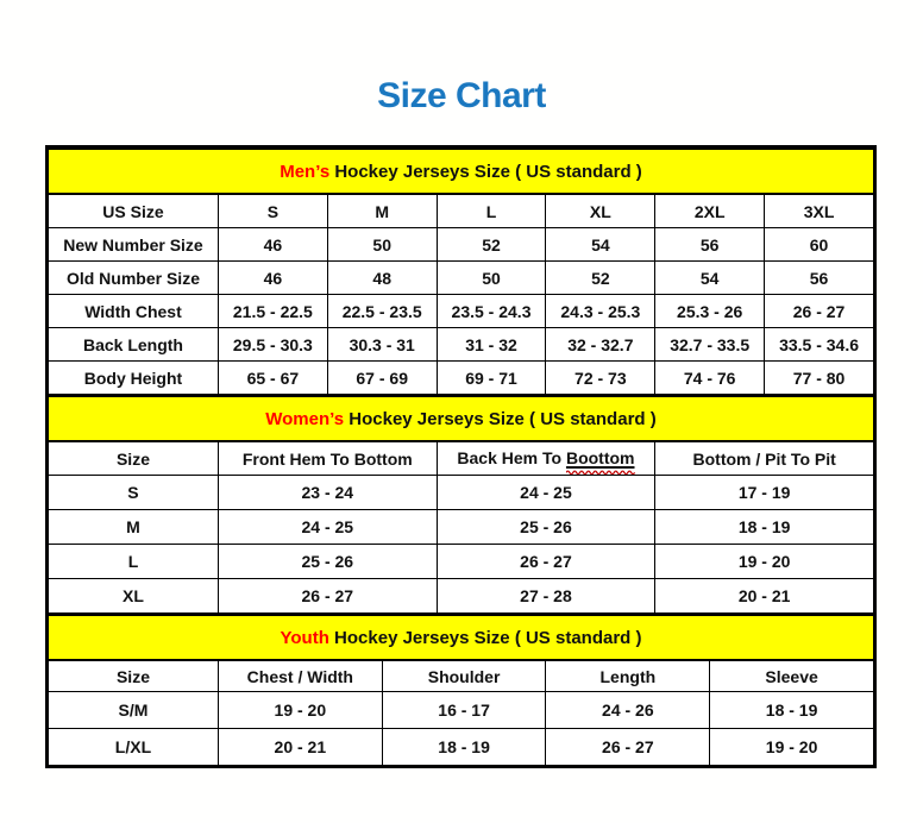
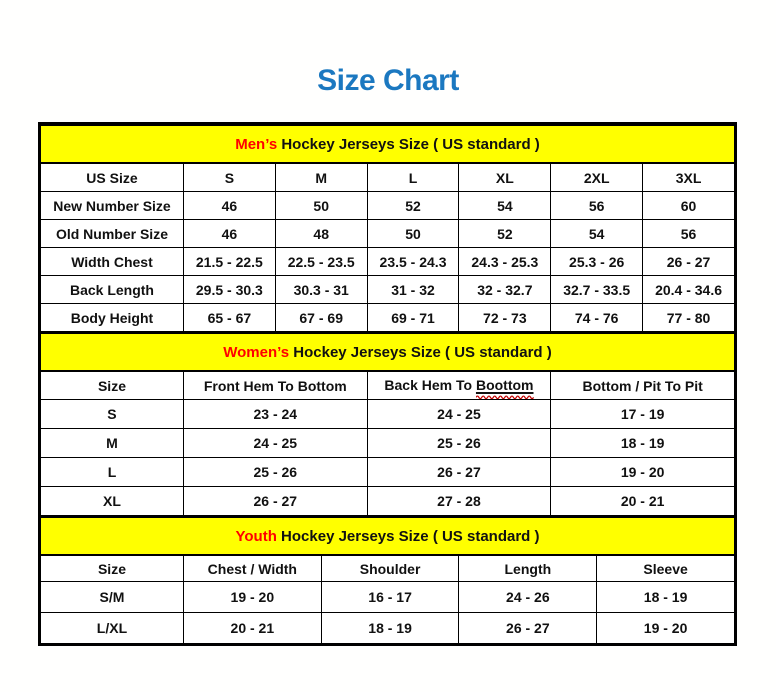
  Size Chart
  Men’s Hockey Jerseys Size ( US standard )
  US Size	S	M	L	XL	2XL	3XL
  New Number Size	46	50	52	54	56	60
  Old Number Size	46	48	50	52	54	56
  Width Chest	21.5 - 22.5	22.5 - 23.5	23.5 - 24.3	24.3 - 25.3	25.3 - 26	26 - 27
- Back Length	29.5 - 30.3	30.3 - 31	31 - 32	32 - 32.7	32.7 - 33.5	33.5 - 34.6
+ Back Length	29.5 - 30.3	30.3 - 31	31 - 32	32 - 32.7	32.7 - 33.5	20.4 - 34.6
  Body Height	65 - 67	67 - 69	69 - 71	72 - 73	74 - 76	77 - 80
  Women’s Hockey Jerseys Size ( US standard )
  Size	Front Hem To Bottom	Back Hem To Boottom	Bottom / Pit To Pit
  S	23 - 24	24 - 25	17 - 19
  M	24 - 25	25 - 26	18 - 19
  L	25 - 26	26 - 27	19 - 20
  XL	26 - 27	27 - 28	20 - 21
  Youth Hockey Jerseys Size ( US standard )
  Size	Chest / Width	Shoulder	Length	Sleeve
  S/M	19 - 20	16 - 17	24 - 26	18 - 19
  L/XL	20 - 21	18 - 19	26 - 27	19 - 20
